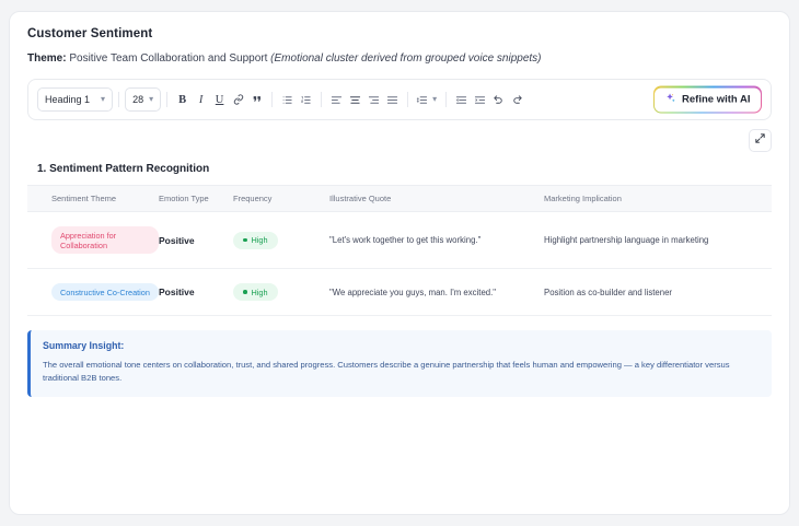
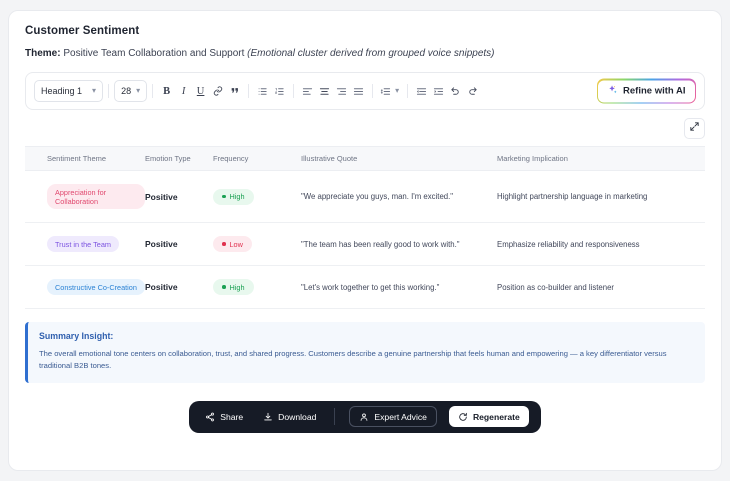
  Customer Sentiment
  Theme: Positive Team Collaboration and Support (Emotional cluster derived from grouped voice snippets)
  Heading 1
  ▾
  28
  ▾
  B
  I
  U
  ▾
  Refine with AI
- 1. Sentiment Pattern Recognition
  Sentiment Theme	Emotion Type	Frequency	Illustrative Quote	Marketing Implication
- Appreciation for Collaboration	Positive	High	"Let's work together to get this working."	Highlight partnership language in marketing
+ Appreciation for Collaboration	Positive	High	"We appreciate you guys, man. I'm excited."	Highlight partnership language in marketing
+ Trust in the Team	Positive	Low	"The team has been really good to work with."	Emphasize reliability and responsiveness
- Constructive Co-Creation	Positive	High	"We appreciate you guys, man. I'm excited."	Position as co-builder and listener
+ Constructive Co-Creation	Positive	High	"Let's work together to get this working."	Position as co-builder and listener
  Summary Insight:
  The overall emotional tone centers on collaboration, trust, and shared progress. Customers describe a genuine partnership that feels human and empowering — a key differentiator versus traditional B2B tones.
+ Share
+ Download
+ Expert Advice
+ Regenerate
